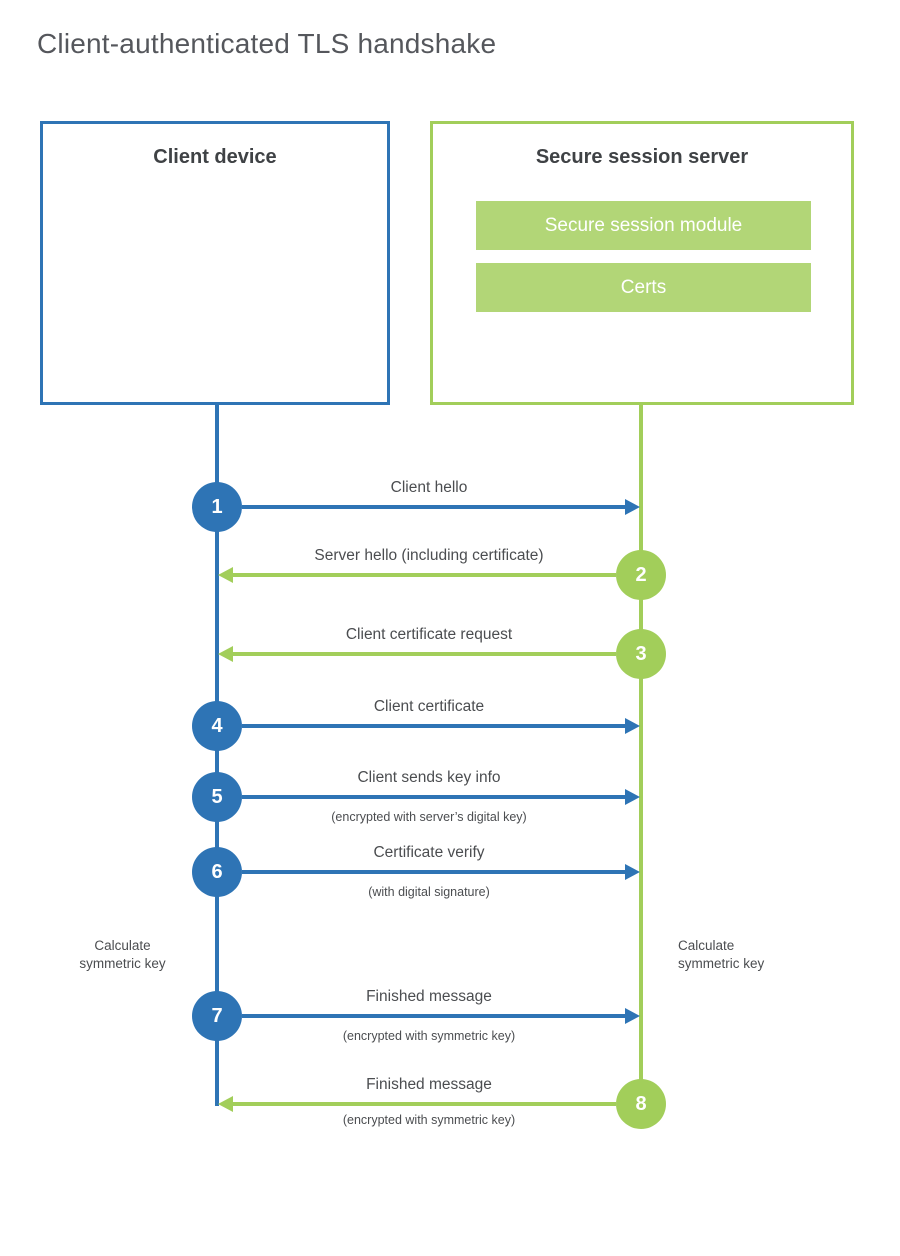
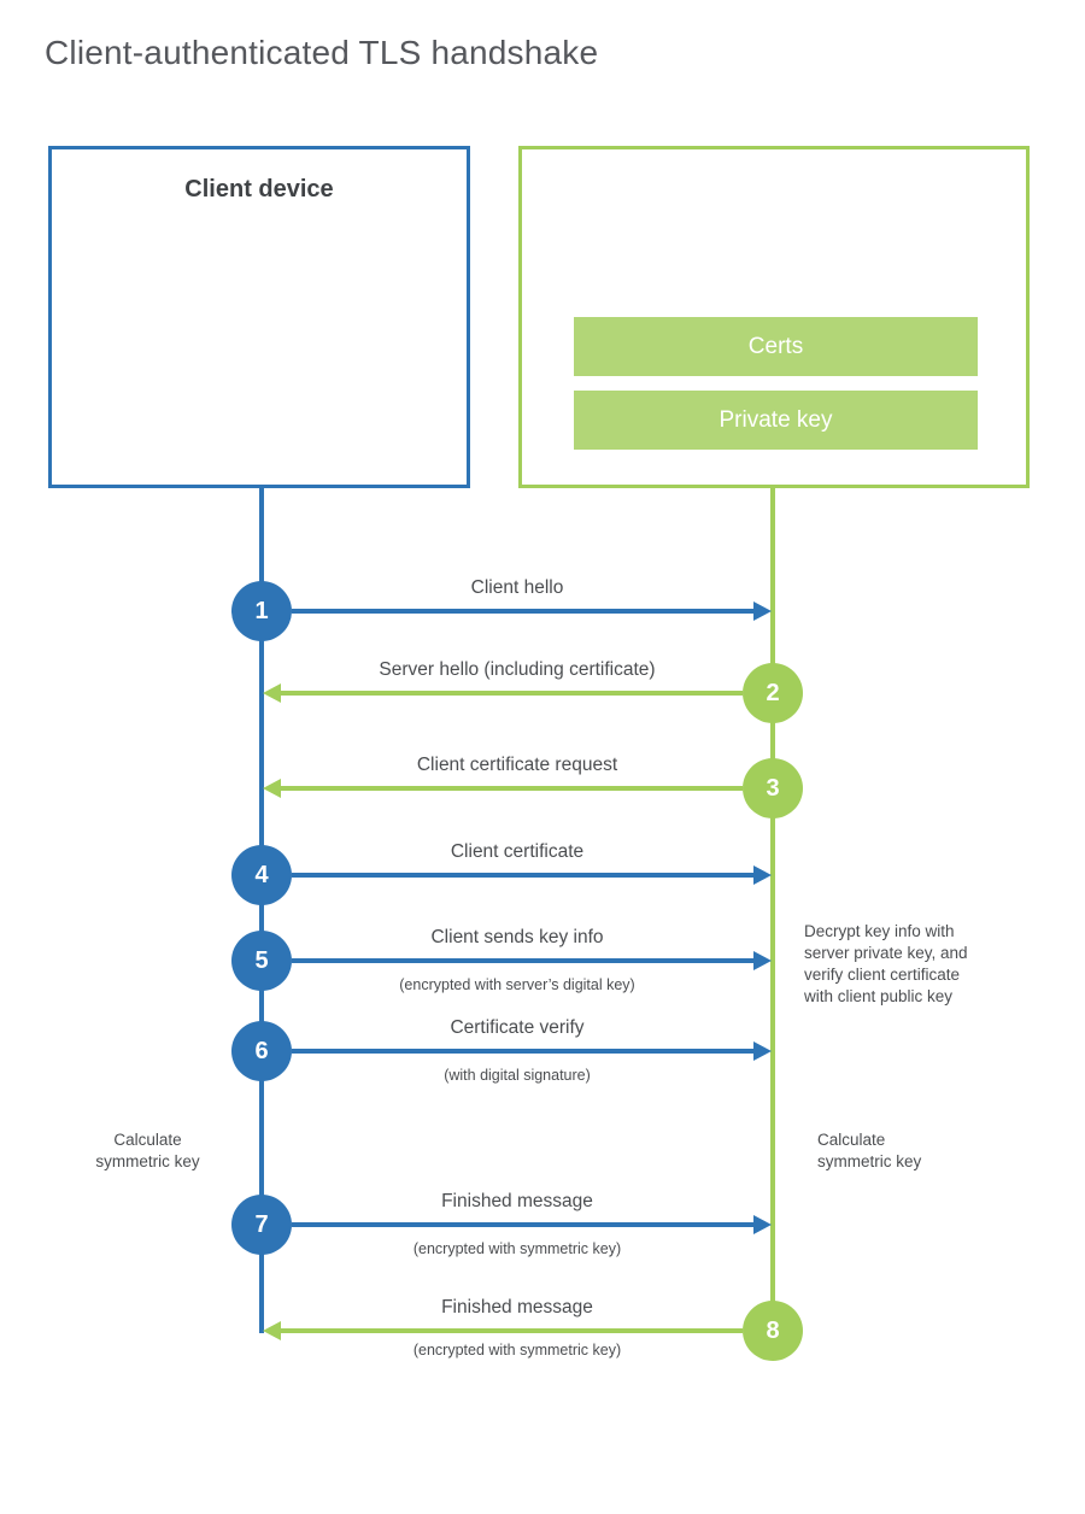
  Client-authenticated TLS handshake
  Client device
- Secure session server
- Secure session module
  Certs
+ Private key
  Client hello
  1
  Server hello (including certificate)
  2
  Client certificate request
  3
  Client certificate
  4
  Client sends key info
  5
  (encrypted with server’s digital key)
  Certificate verify
  6
  (with digital signature)
  Finished message
  7
  (encrypted with symmetric key)
  Finished message
  8
  (encrypted with symmetric key)
+ Decrypt key info with
+ server private key, and
+ verify client certificate
+ with client public key
  Calculate
  symmetric key
  Calculate
  symmetric key
